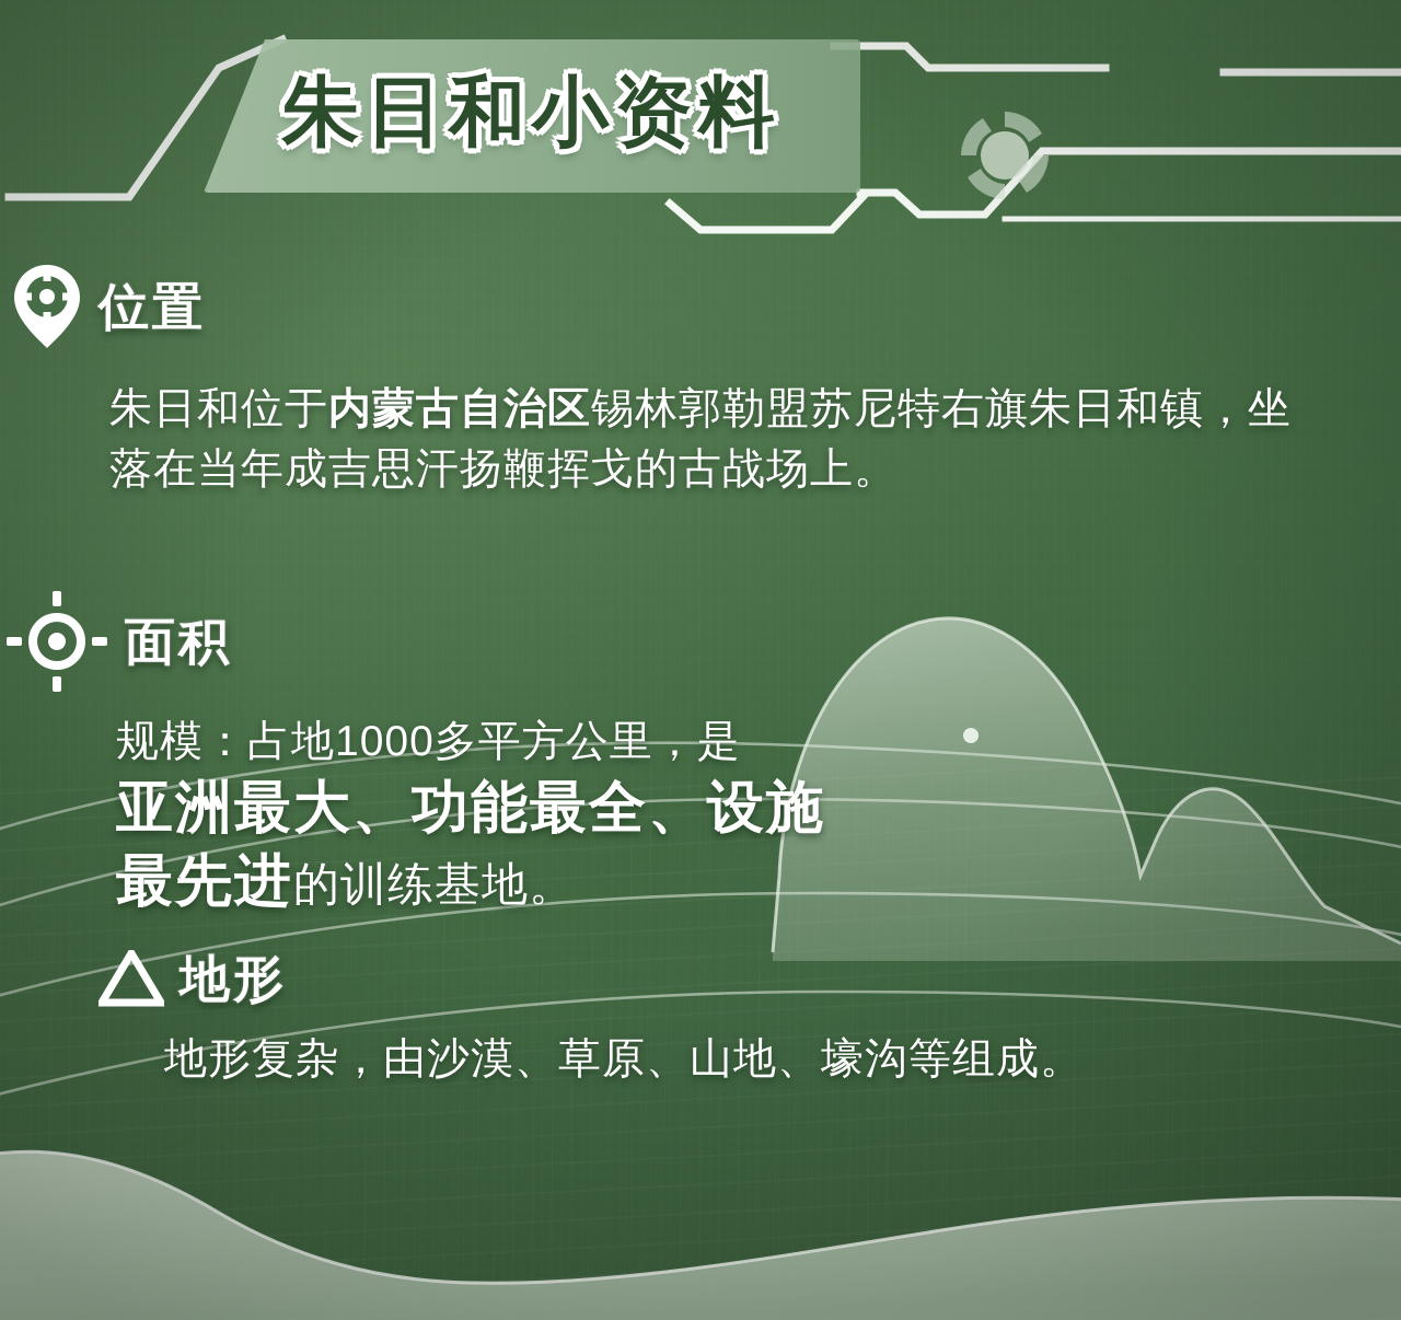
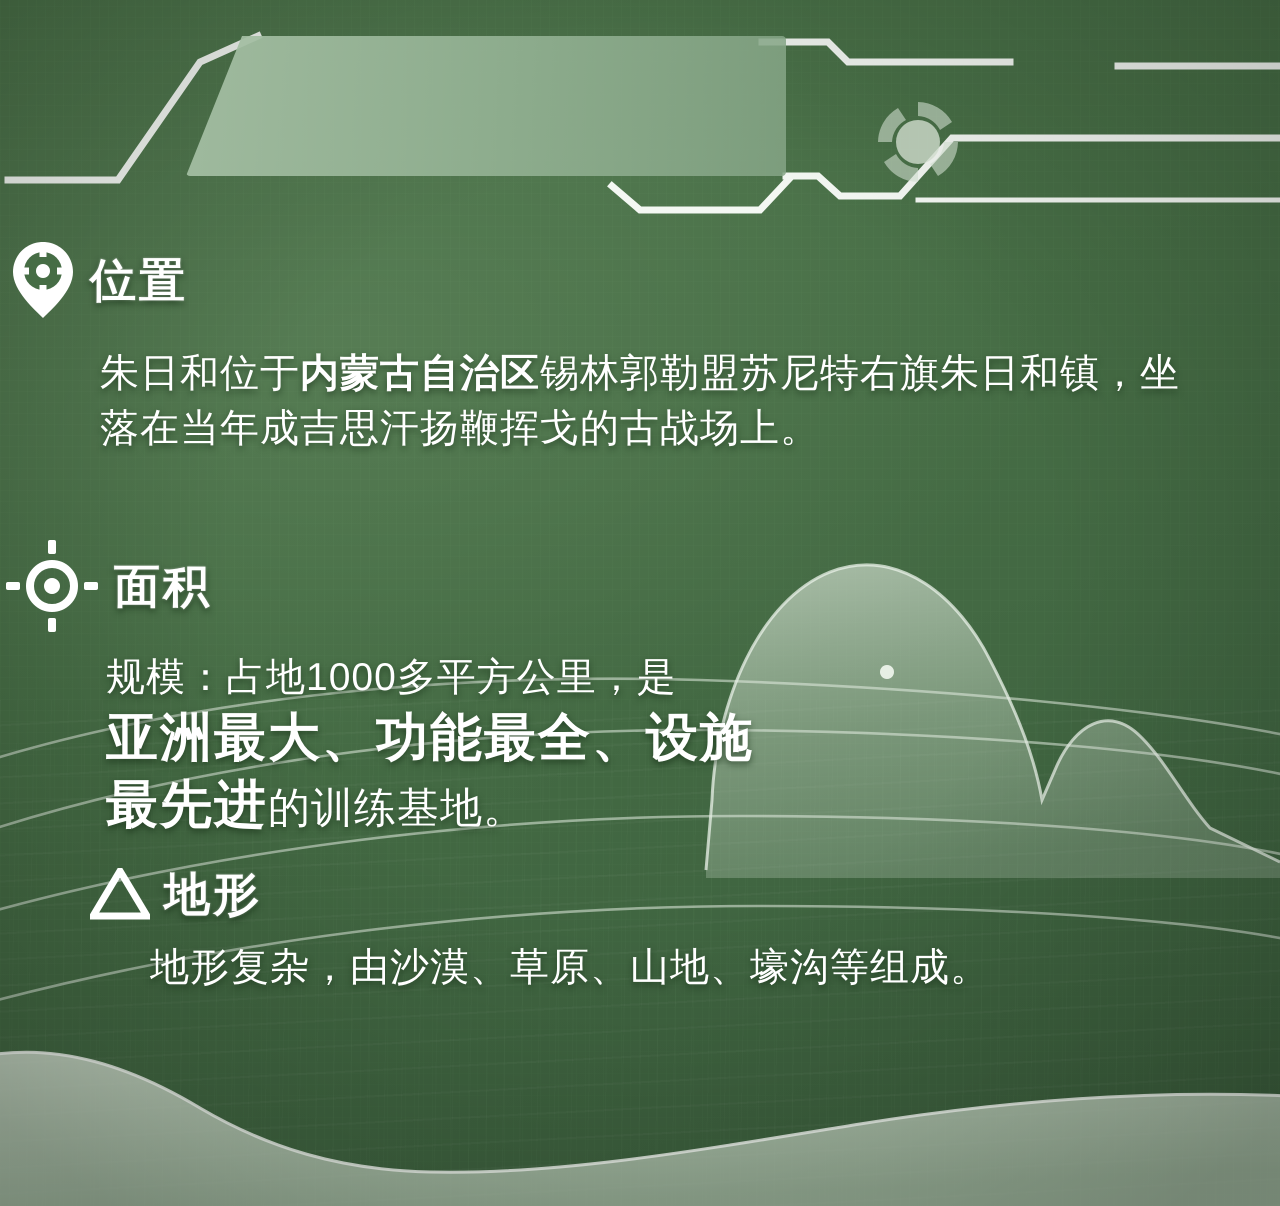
- 朱日和小资料
  位置
  朱日和位于内蒙古自治区锡林郭勒盟苏尼特右旗朱日和镇，坐落在当年成吉思汗扬鞭挥戈的古战场上。
  面积
  规模：占地1000多平方公里，是
  亚洲最大、功能最全、设施最先进的训练基地。
  地形
  地形复杂，由沙漠、草原、山地、壕沟等组成。
